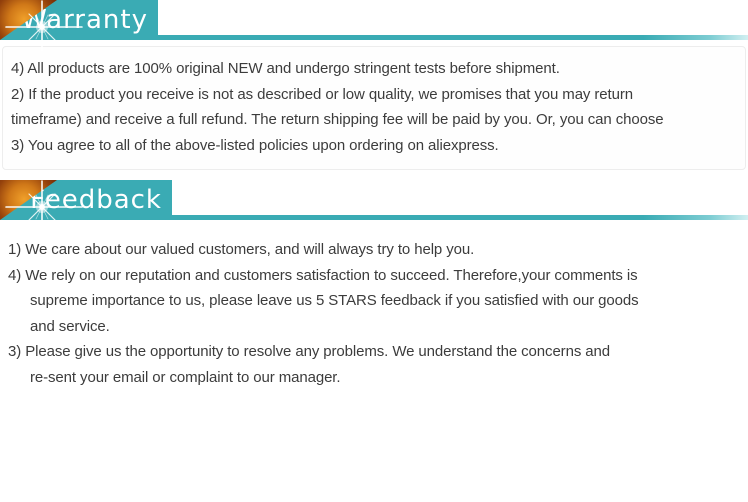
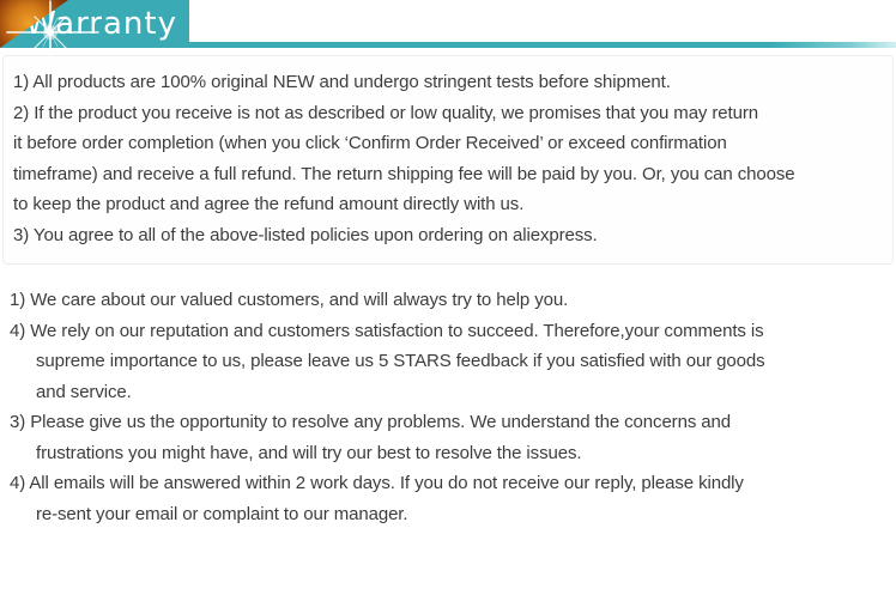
  Warranty
- 4) All products are 100% original NEW and undergo stringent tests before shipment.
+ 1) All products are 100% original NEW and undergo stringent tests before shipment.
  2) If the product you receive is not as described or low quality, we promises that you may return
+ it before order completion (when you click ‘Confirm Order Received’ or exceed confirmation
  timeframe) and receive a full refund. The return shipping fee will be paid by you. Or, you can choose
+ to keep the product and agree the refund amount directly with us.
  3) You agree to all of the above-listed policies upon ordering on aliexpress.
- Feedback
  1) We care about our valued customers, and will always try to help you.
  4) We rely on our reputation and customers satisfaction to succeed. Therefore,your comments is
  supreme importance to us, please leave us 5 STARS feedback if you satisfied with our goods
  and service.
  3) Please give us the opportunity to resolve any problems. We understand the concerns and
+ frustrations you might have, and will try our best to resolve the issues.
+ 4) All emails will be answered within 2 work days. If you do not receive our reply, please kindly
  re-sent your email or complaint to our manager.
